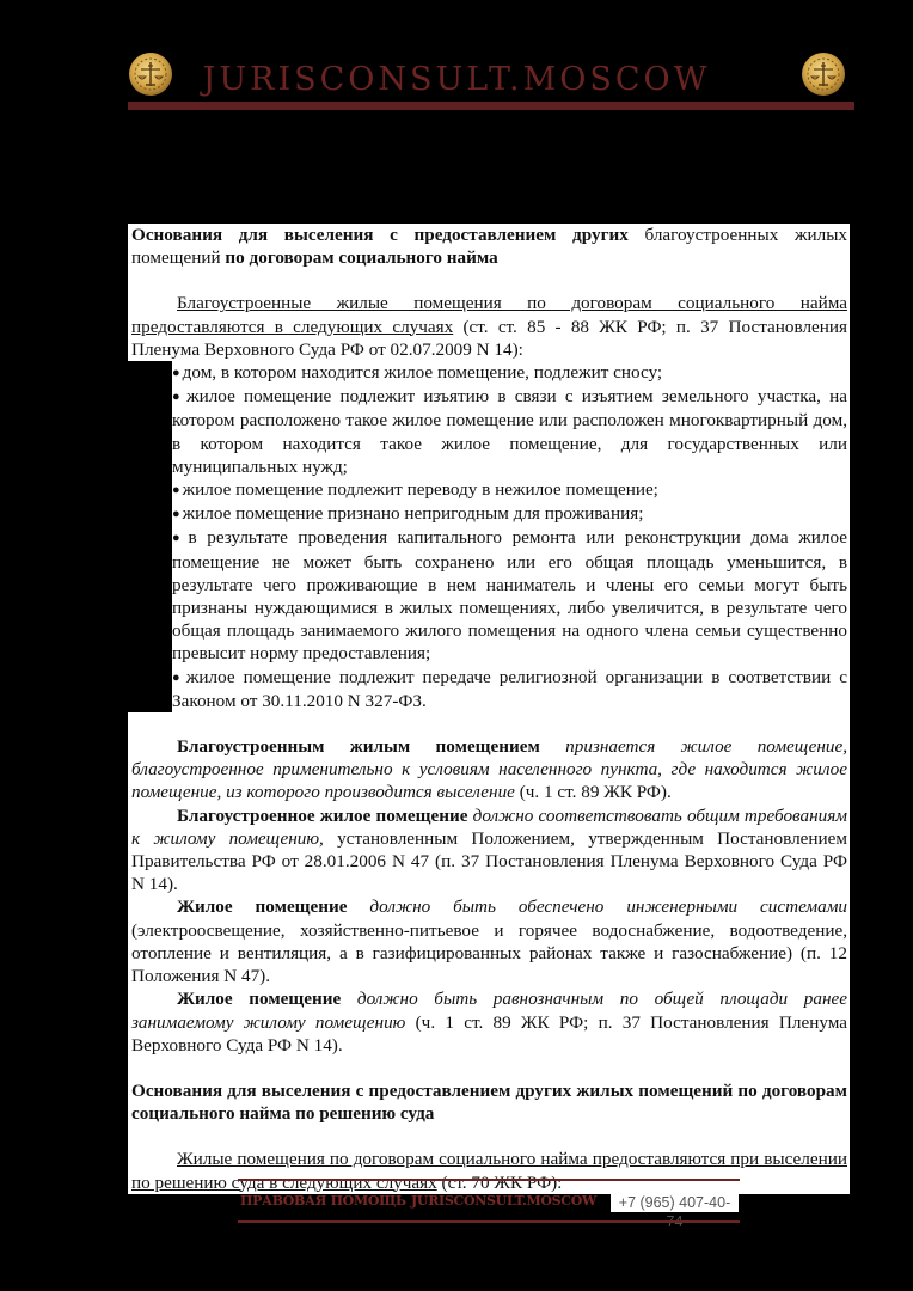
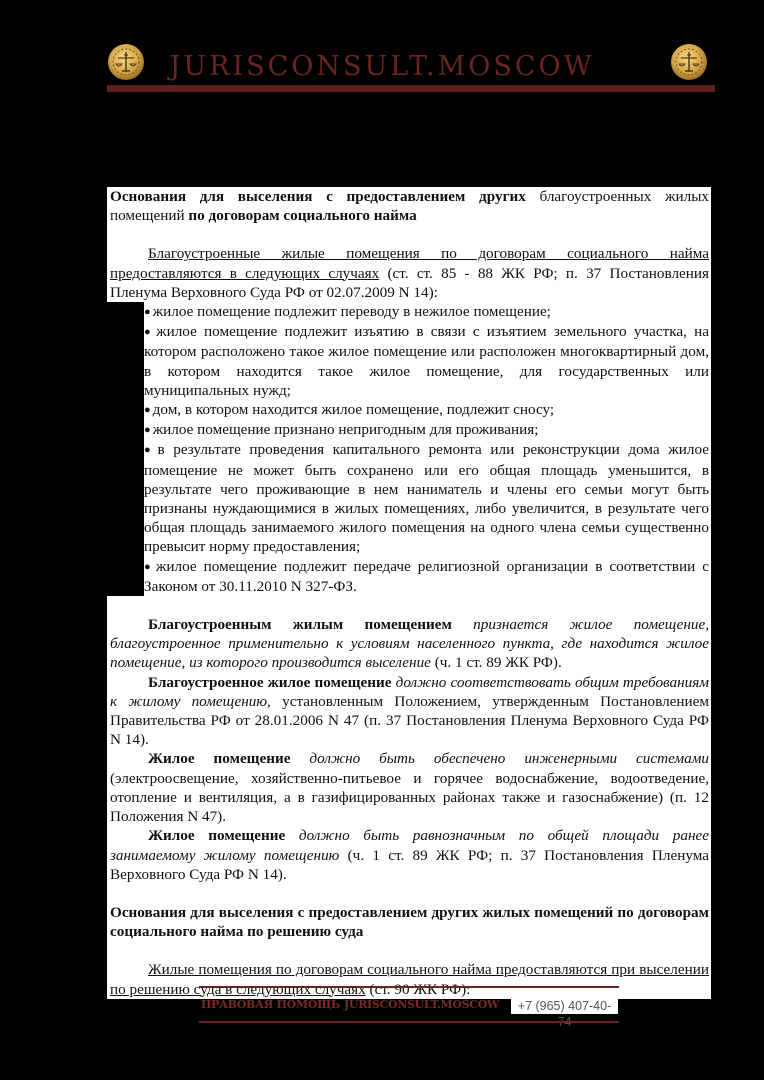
  JURISCONSULT.MOSCOW
  Основания для выселения с предоставлением других благоустроенных жилых помещений по договорам социального найма
  Благоустроенные жилые помещения по договорам социального найма предоставляются в следующих случаях (ст. ст. 85 - 88 ЖК РФ; п. 37 Постановления Пленума Верховного Суда РФ от 02.07.2009 N 14):
- ● дом, в котором находится жилое помещение, подлежит сносу;
+ ● жилое помещение подлежит переводу в нежилое помещение;
  ● жилое помещение подлежит изъятию в связи с изъятием земельного участка, на котором расположено такое жилое помещение или расположен многоквартирный дом, в котором находится такое жилое помещение, для государственных или муниципальных нужд;
- ● жилое помещение подлежит переводу в нежилое помещение;
+ ● дом, в котором находится жилое помещение, подлежит сносу;
  ● жилое помещение признано непригодным для проживания;
  ● в результате проведения капитального ремонта или реконструкции дома жилое помещение не может быть сохранено или его общая площадь уменьшится, в результате чего проживающие в нем наниматель и члены его семьи могут быть признаны нуждающимися в жилых помещениях, либо увеличится, в результате чего общая площадь занимаемого жилого помещения на одного члена семьи существенно превысит норму предоставления;
  ● жилое помещение подлежит передаче религиозной организации в соответствии с Законом от 30.11.2010 N 327-ФЗ.
  Благоустроенным жилым помещением признается жилое помещение, благоустроенное применительно к условиям населенного пункта, где находится жилое помещение, из которого производится выселение (ч. 1 ст. 89 ЖК РФ).
  Благоустроенное жилое помещение должно соответствовать общим требованиям к жилому помещению, установленным Положением, утвержденным Постановлением Правительства РФ от 28.01.2006 N 47 (п. 37 Постановления Пленума Верховного Суда РФ N 14).
  Жилое помещение должно быть обеспечено инженерными системами (электроосвещение, хозяйственно-питьевое и горячее водоснабжение, водоотведение, отопление и вентиляция, а в газифицированных районах также и газоснабжение) (п. 12 Положения N 47).
  Жилое помещение должно быть равнозначным по общей площади ранее занимаемому жилому помещению (ч. 1 ст. 89 ЖК РФ; п. 37 Постановления Пленума Верховного Суда РФ N 14).
  Основания для выселения с предоставлением других жилых помещений по договорам социального найма по решению суда
- Жилые помещения по договорам социального найма предоставляются при выселении по решению суда в следующих случаях (ст. 70 ЖК РФ):
+ Жилые помещения по договорам социального найма предоставляются при выселении по решению суда в следующих случаях (ст. 90 ЖК РФ):
  ПРАВОВАЯ ПОМОЩЬ
  JURISCONSULT.MOSCOW
  +7 (965) 407-40-
